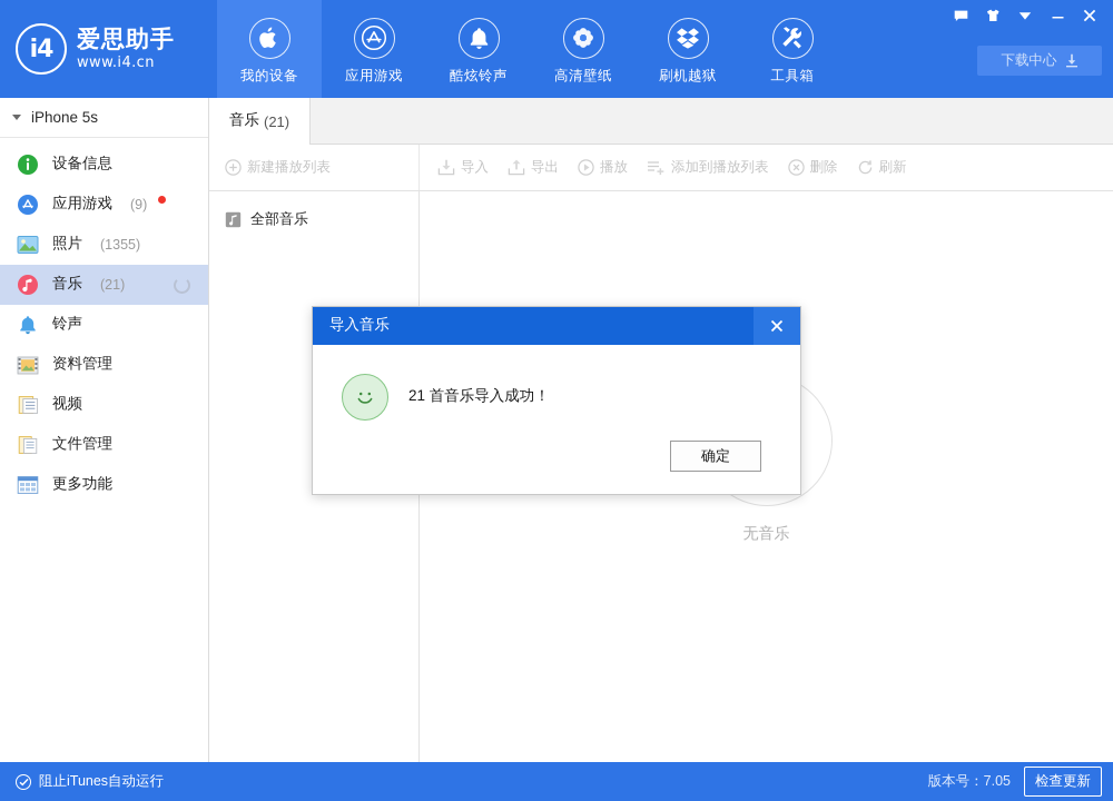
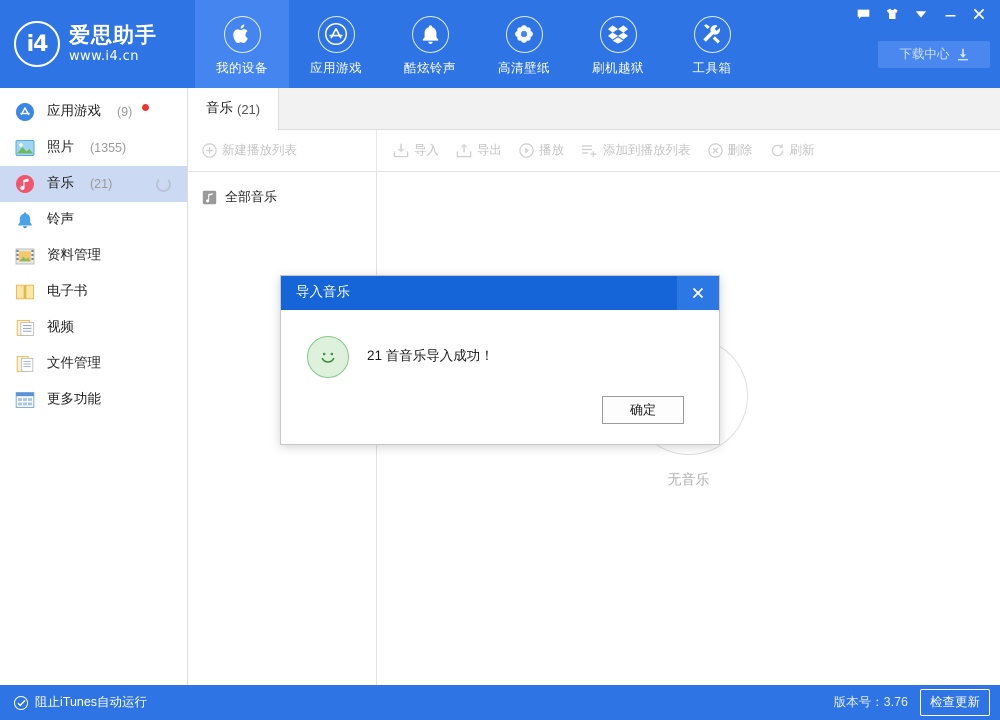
  i4
  爱思助手
  www.i4.cn
  我的设备
  应用游戏
  酷炫铃声
  高清壁纸
  刷机越狱
  工具箱
  下载中心
- iPhone 5s
- 设备信息
  应用游戏
  (9)
  照片
  (1355)
  音乐
  (21)
  铃声
  资料管理
+ 电子书
  视频
  文件管理
  更多功能
  音乐
  (21)
  新建播放列表
  导入
  导出
  播放
  添加到播放列表
  删除
  刷新
  全部音乐
  无音乐
  阻止iTunes自动运行
- 版本号：7.05
+ 版本号：3.76
  检查更新
  导入音乐
  21 首音乐导入成功！
  确定
